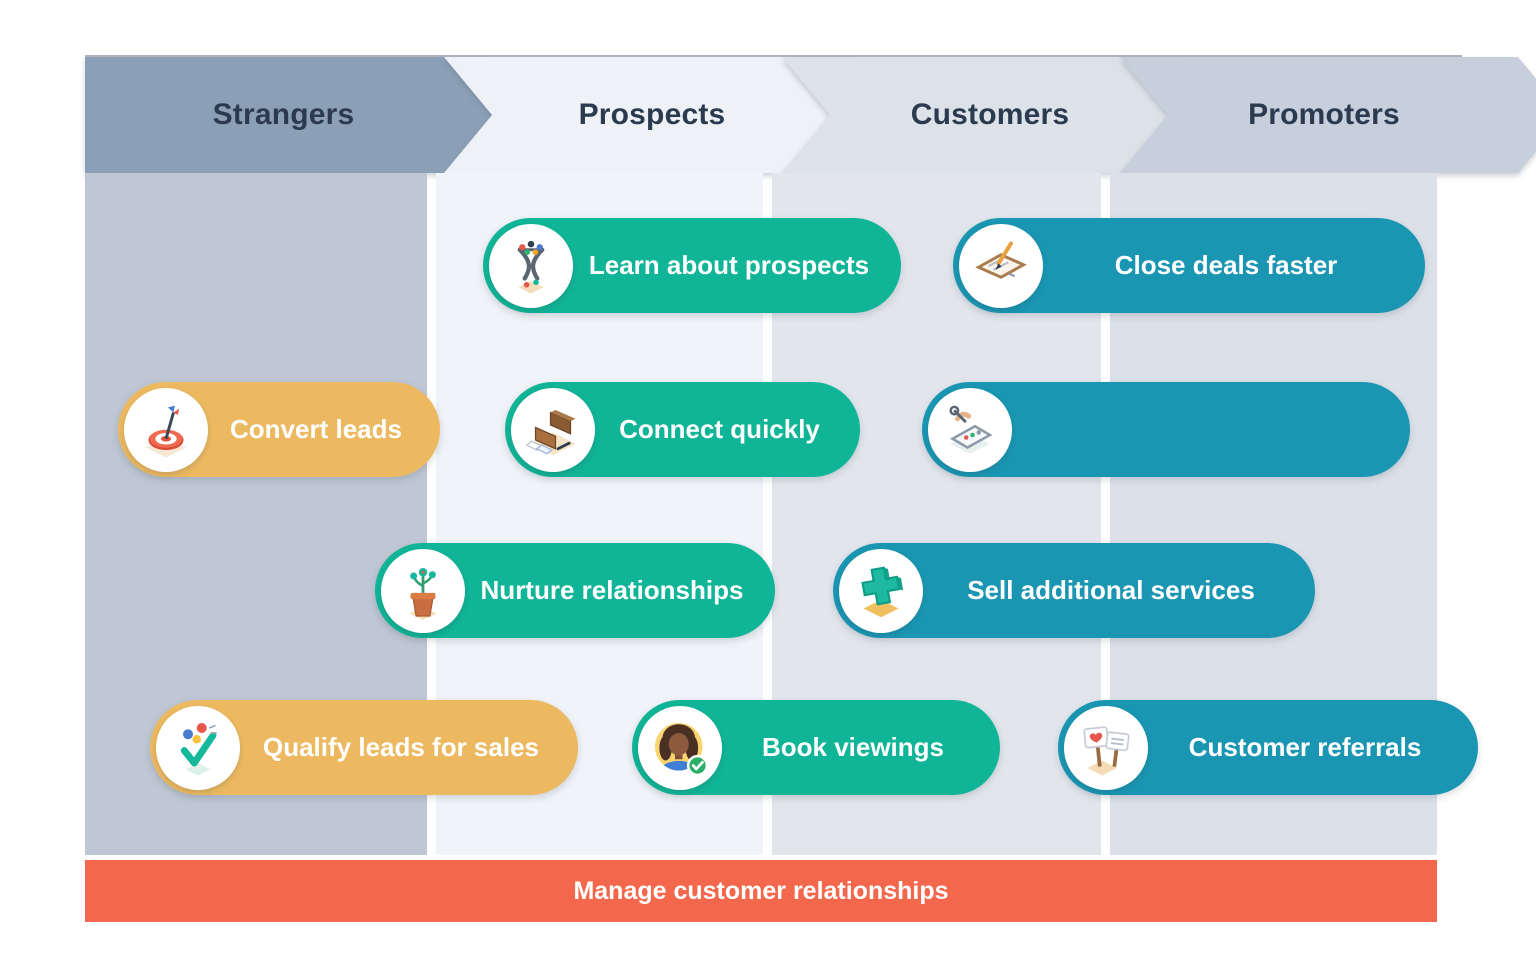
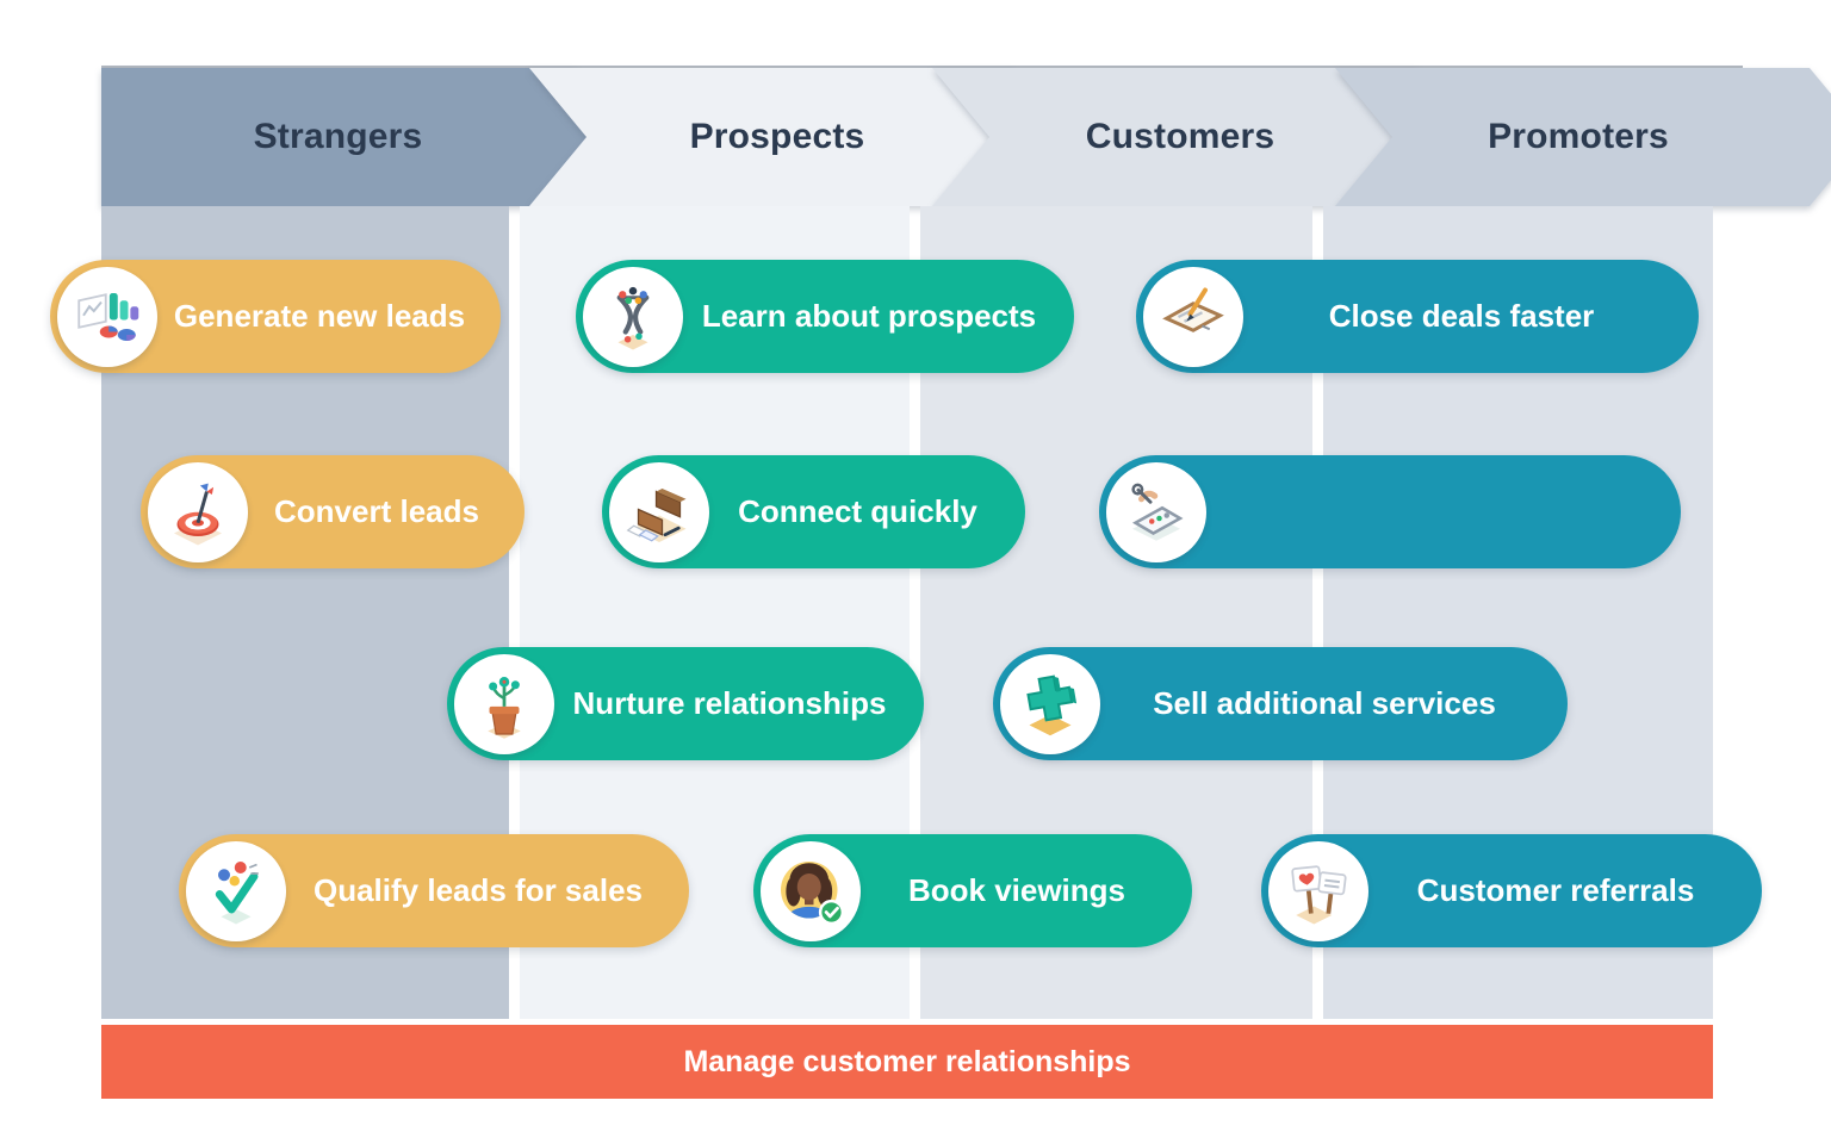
  Strangers
  Prospects
  Customers
  Promoters
+ Generate new leads
  Learn about prospects
  Close deals faster
  Convert leads
  Connect quickly
  Nurture relationships
  Sell additional services
  Qualify leads for sales
  Book viewings
  Customer referrals
  Manage customer relationships
